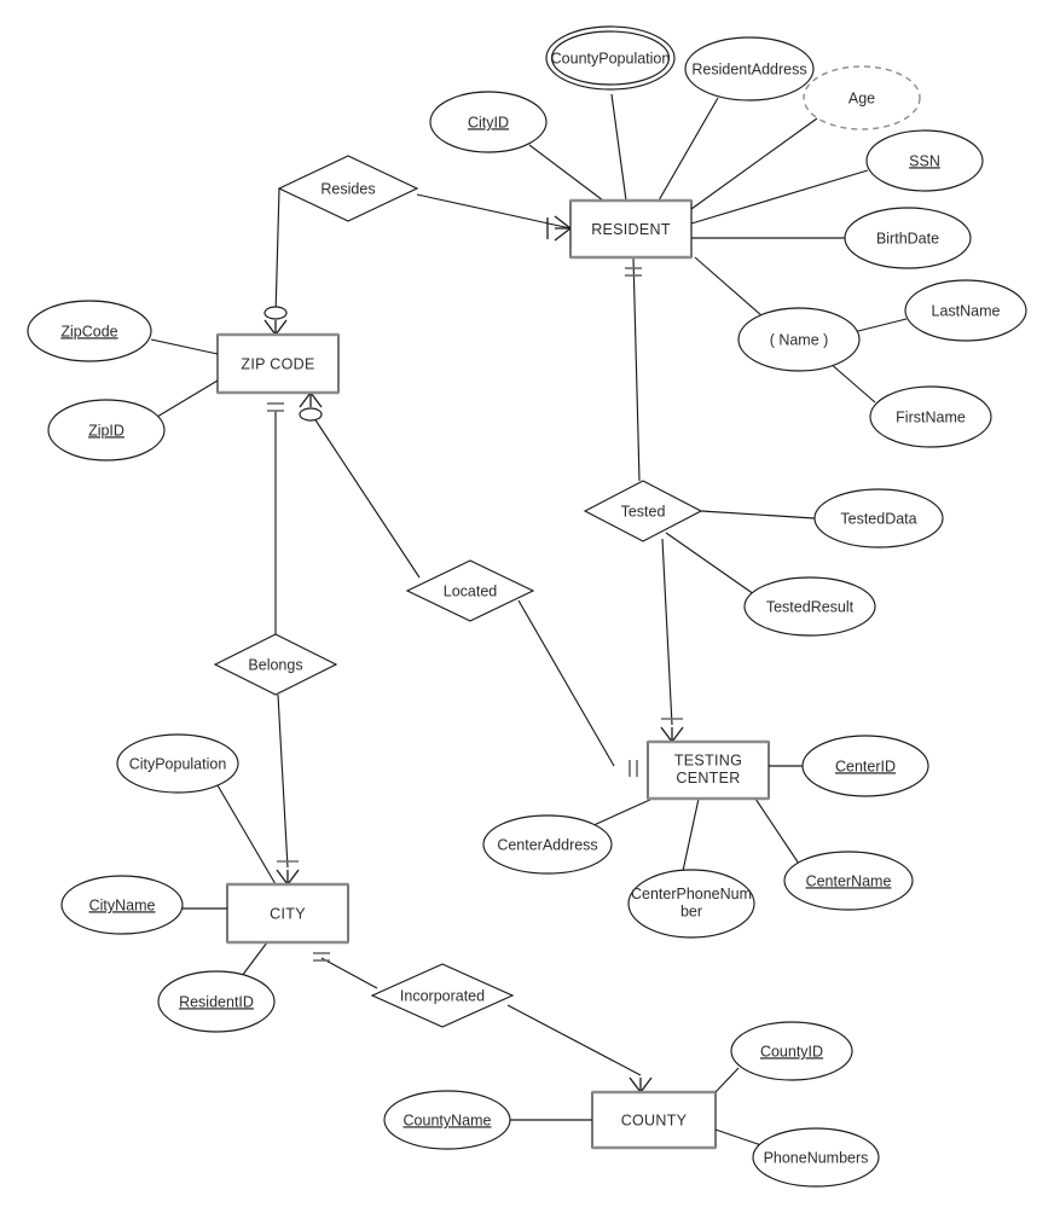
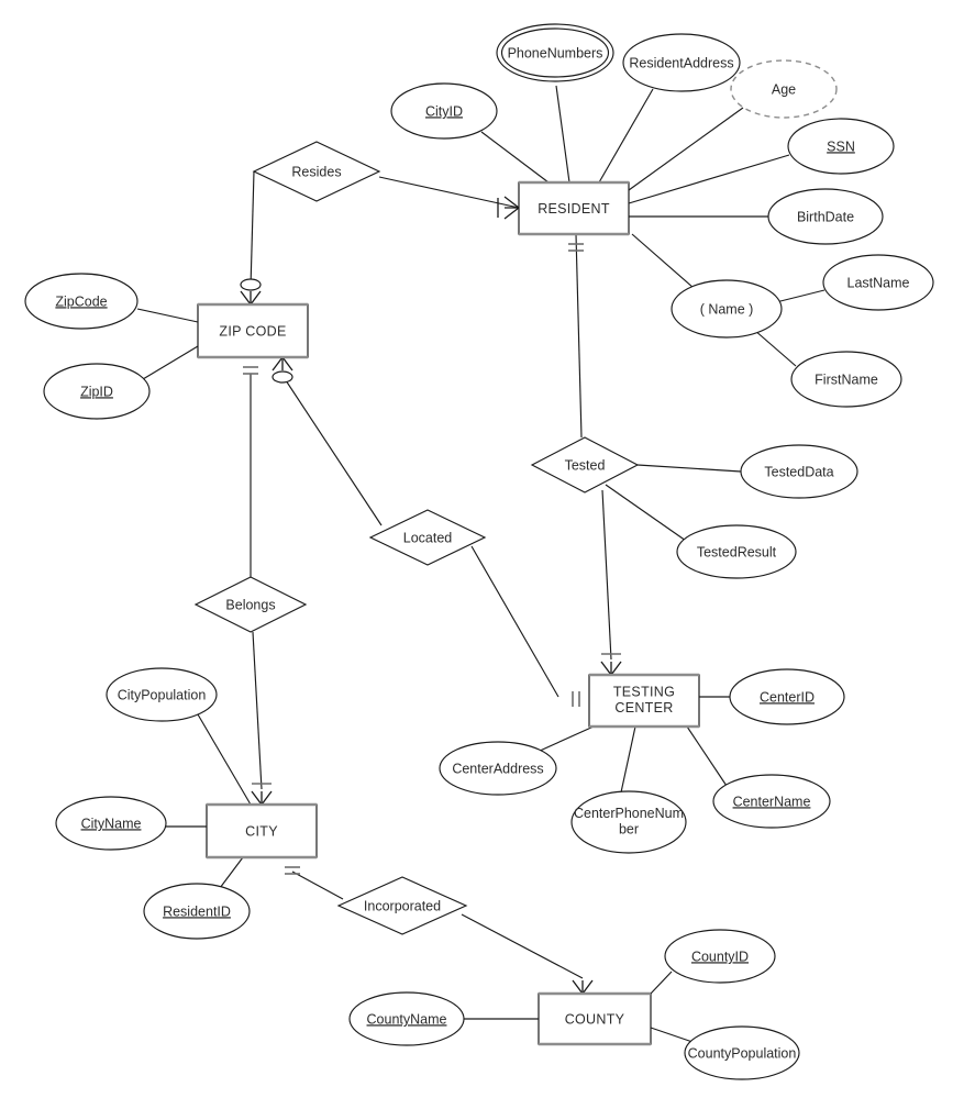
  CityID
- CountyPopulation
+ PhoneNumbers
  ResidentAddress
  Age
  SSN
  BirthDate
  ( Name )
  LastName
  FirstName
  ZipCode
  ZipID
  TestedData
  TestedResult
  CenterID
  CenterName
  CenterAddress
  CenterPhoneNum ber
  CityPopulation
  CityName
  ResidentID
  CountyID
  CountyName
- PhoneNumbers
+ CountyPopulation
  Resides
  Tested
  Located
  Belongs
  Incorporated
  RESIDENT
  ZIP CODE
  CITY
  TESTING CENTER
  COUNTY
